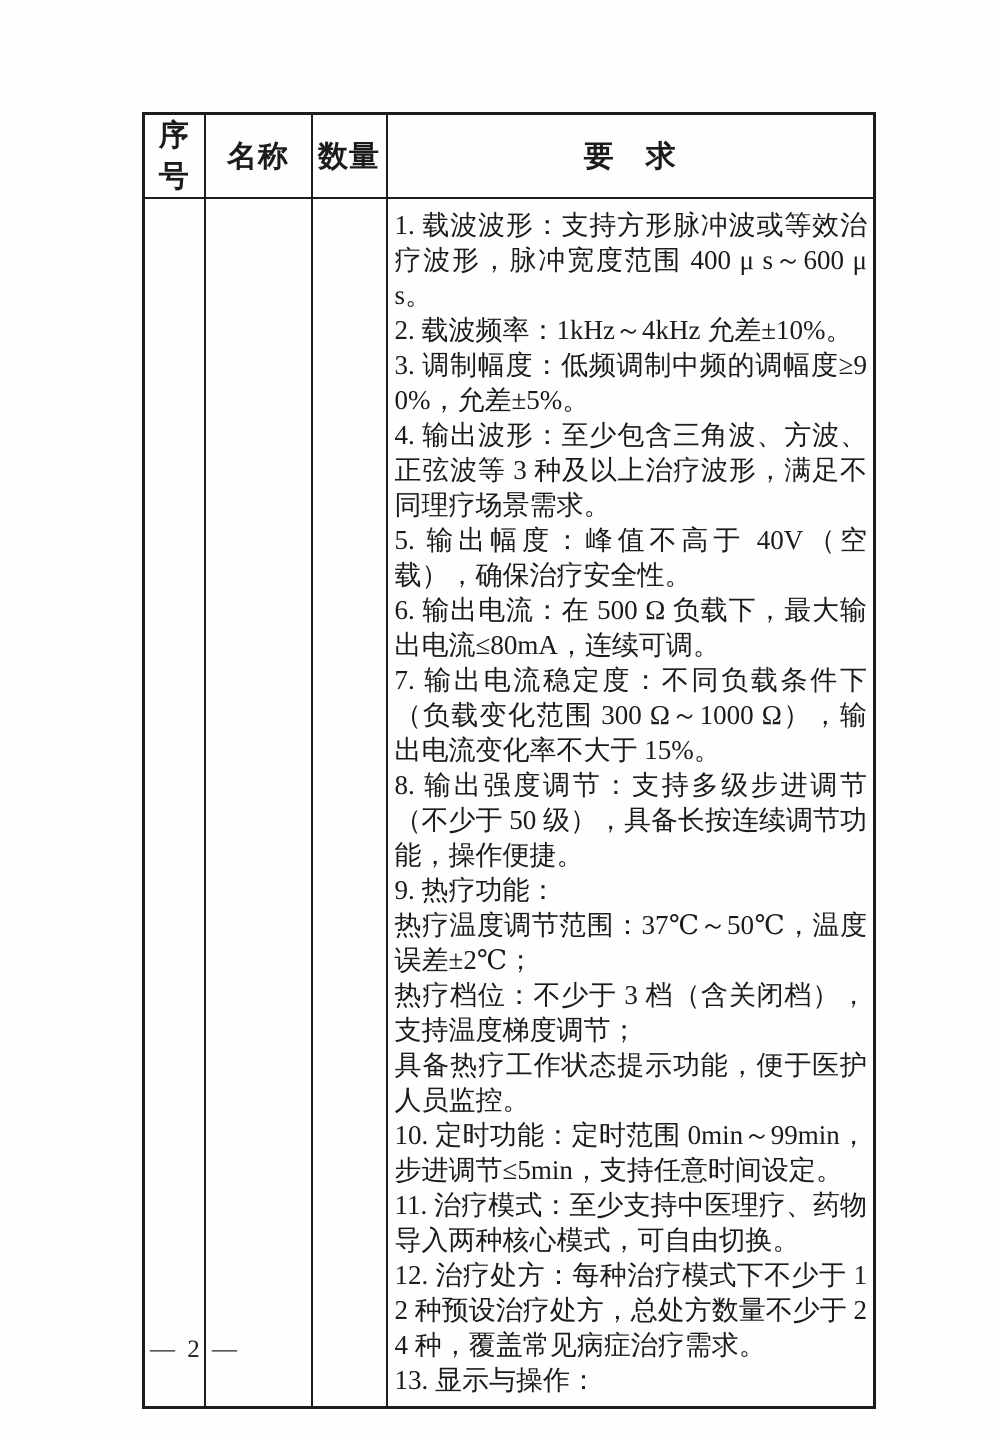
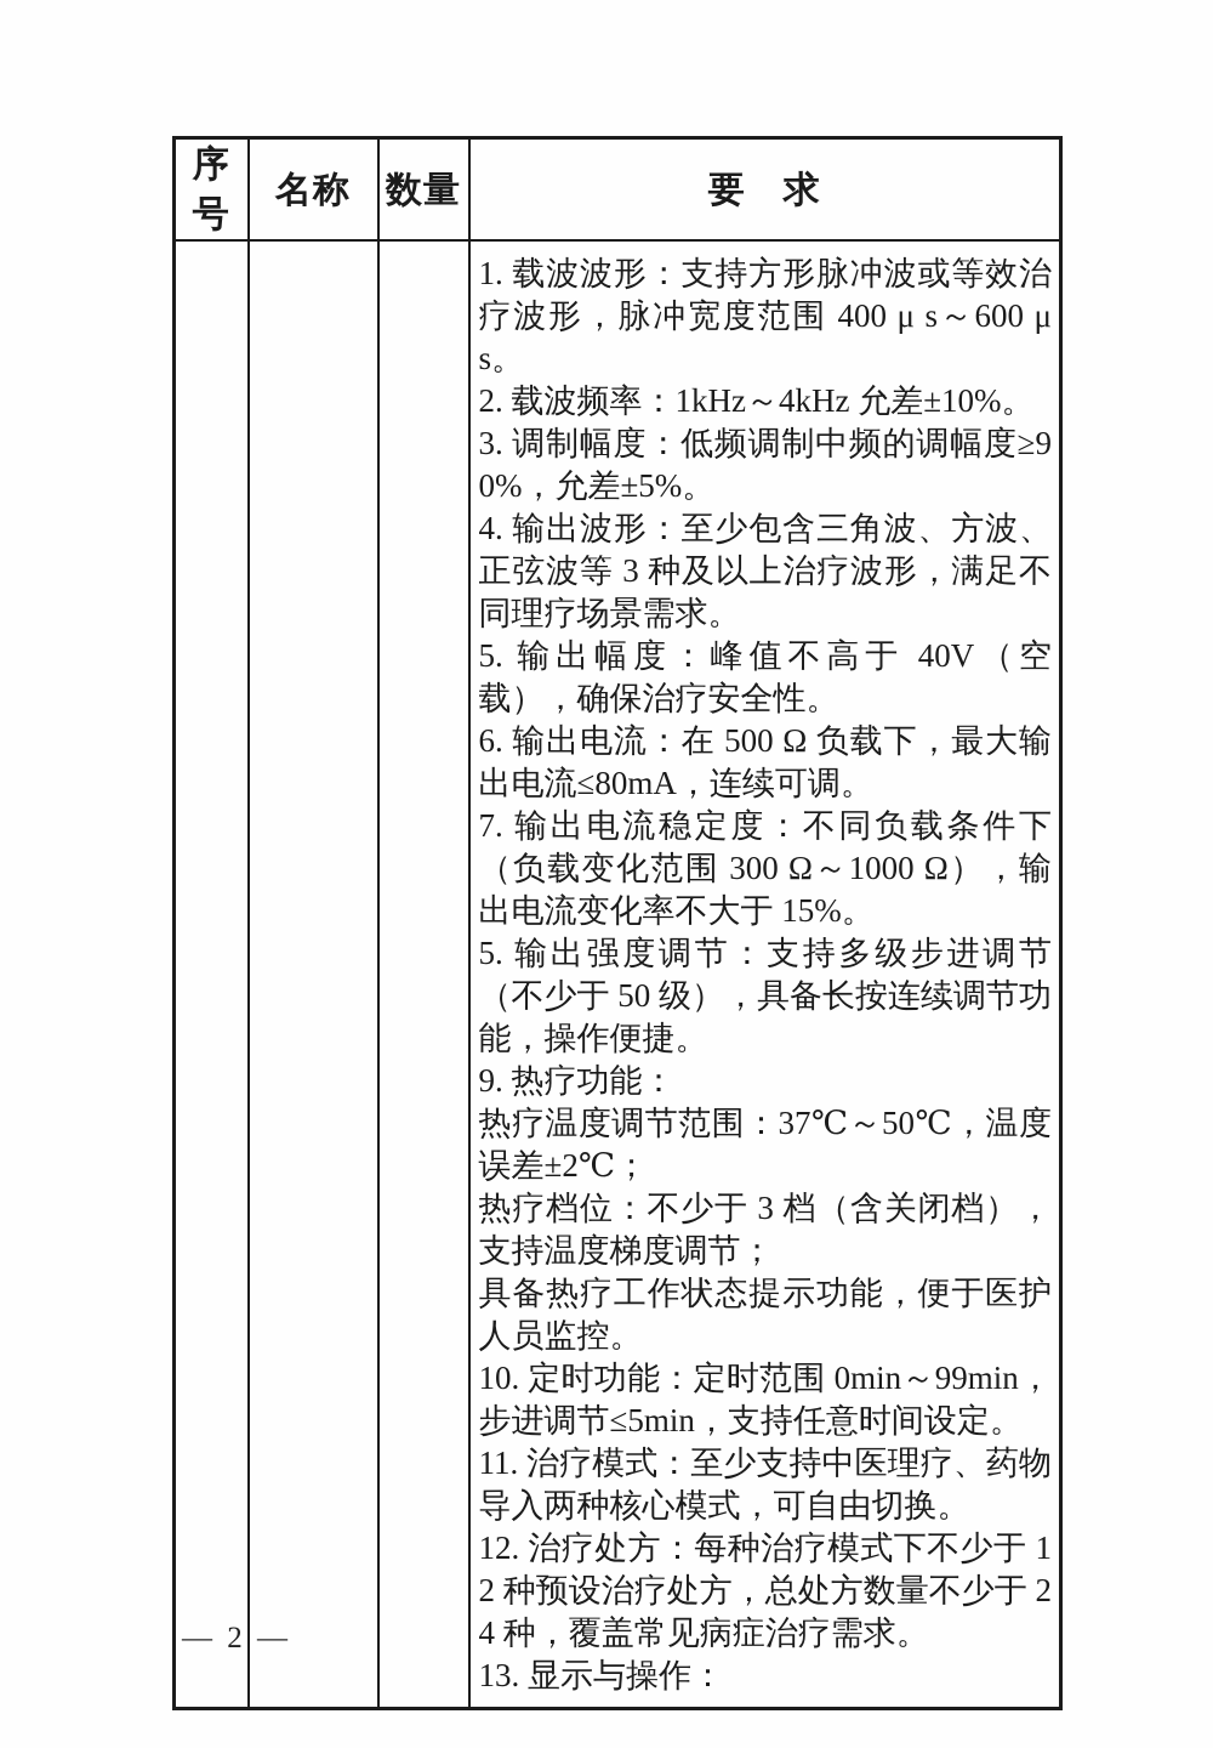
  序号	名称	数量	要 求
- 			1. 载波波形：支持方形脉冲波或等效治疗波形，脉冲宽度范围 400 μ s～600 μ s。2. 载波频率：1kHz～4kHz 允差±10%。3. 调制幅度：低频调制中频的调幅度≥90%，允差±5%。4. 输出波形：至少包含三角波、方波、正弦波等 3 种及以上治疗波形，满足不同理疗场景需求。5. 输出幅度：峰值不高于 40V（空载），确保治疗安全性。6. 输出电流：在 500 Ω 负载下，最大输出电流≤80mA，连续可调。7. 输出电流稳定度：不同负载条件下（负载变化范围 300 Ω～1000 Ω），输出电流变化率不大于 15%。8. 输出强度调节：支持多级步进调节（不少于 50 级），具备长按连续调节功能，操作便捷。9. 热疗功能：热疗温度调节范围：37℃～50℃，温度误差±2℃；热疗档位：不少于 3 档（含关闭档），支持温度梯度调节；具备热疗工作状态提示功能，便于医护人员监控。10. 定时功能：定时范围 0min～99min，步进调节≤5min，支持任意时间设定。11. 治疗模式：至少支持中医理疗、药物导入两种核心模式，可自由切换。12. 治疗处方：每种治疗模式下不少于 12 种预设治疗处方，总处方数量不少于 24 种，覆盖常见病症治疗需求。13. 显示与操作：
+ 			1. 载波波形：支持方形脉冲波或等效治疗波形，脉冲宽度范围 400 μ s～600 μ s。2. 载波频率：1kHz～4kHz 允差±10%。3. 调制幅度：低频调制中频的调幅度≥90%，允差±5%。4. 输出波形：至少包含三角波、方波、正弦波等 3 种及以上治疗波形，满足不同理疗场景需求。5. 输出幅度：峰值不高于 40V（空载），确保治疗安全性。6. 输出电流：在 500 Ω 负载下，最大输出电流≤80mA，连续可调。7. 输出电流稳定度：不同负载条件下（负载变化范围 300 Ω～1000 Ω），输出电流变化率不大于 15%。5. 输出强度调节：支持多级步进调节（不少于 50 级），具备长按连续调节功能，操作便捷。9. 热疗功能：热疗温度调节范围：37℃～50℃，温度误差±2℃；热疗档位：不少于 3 档（含关闭档），支持温度梯度调节；具备热疗工作状态提示功能，便于医护人员监控。10. 定时功能：定时范围 0min～99min，步进调节≤5min，支持任意时间设定。11. 治疗模式：至少支持中医理疗、药物导入两种核心模式，可自由切换。12. 治疗处方：每种治疗模式下不少于 12 种预设治疗处方，总处方数量不少于 24 种，覆盖常见病症治疗需求。13. 显示与操作：
  — 2 —
